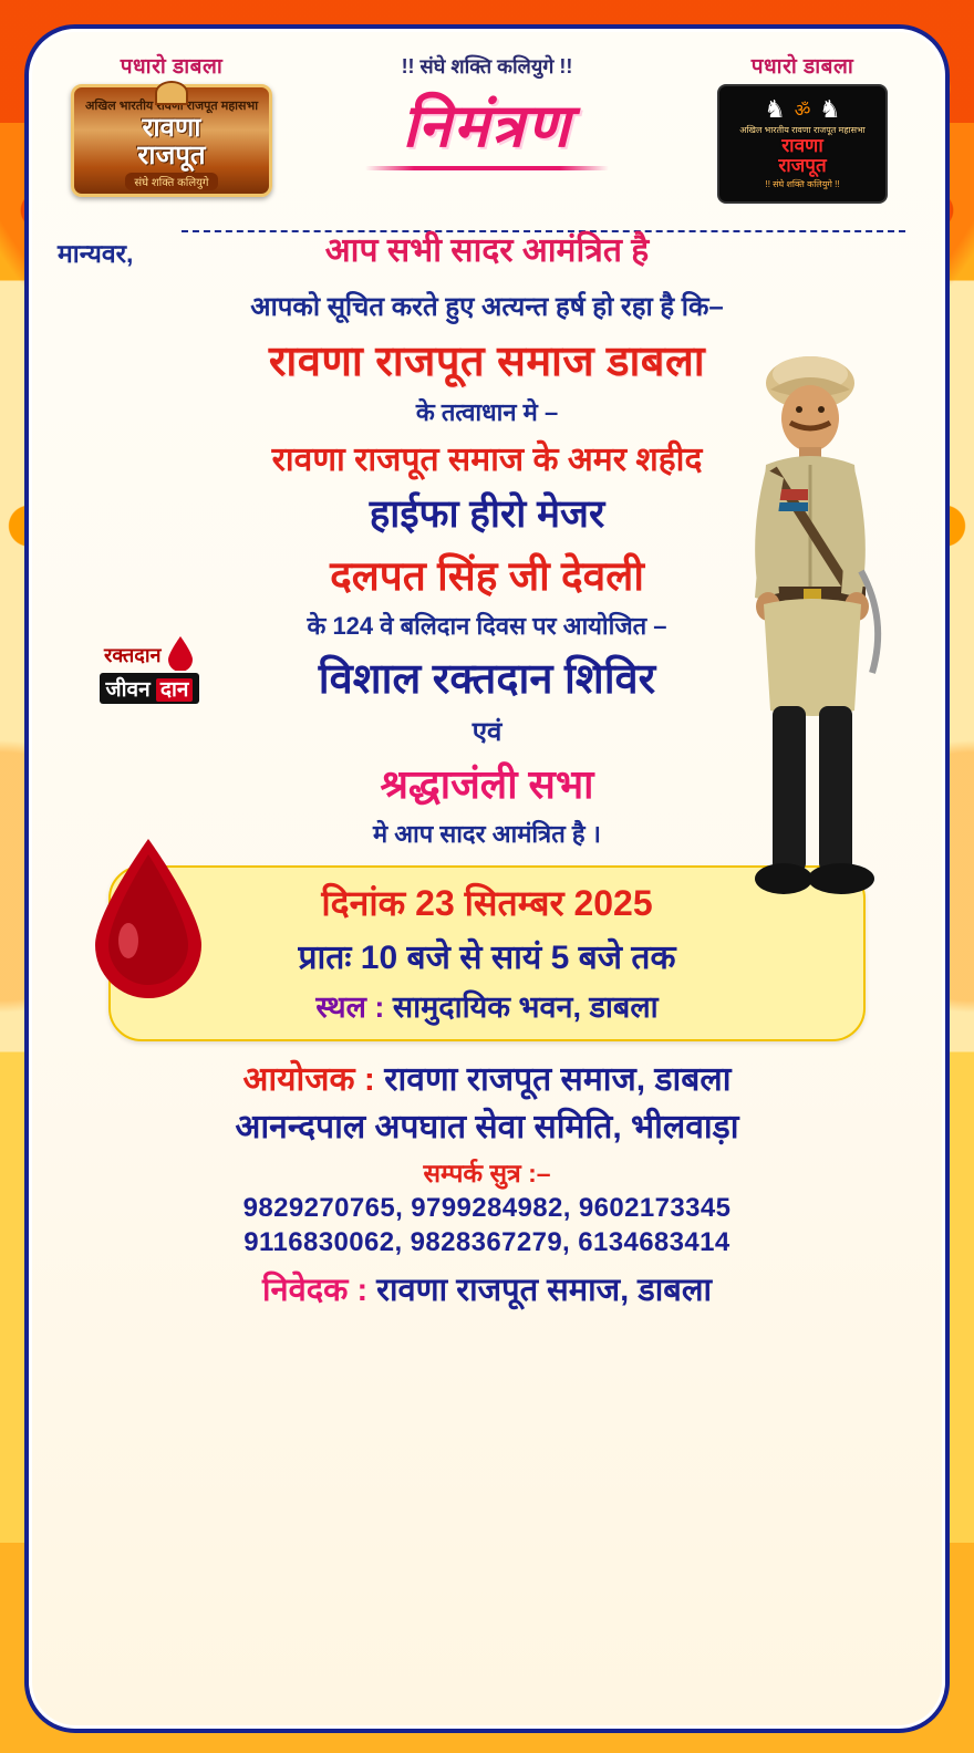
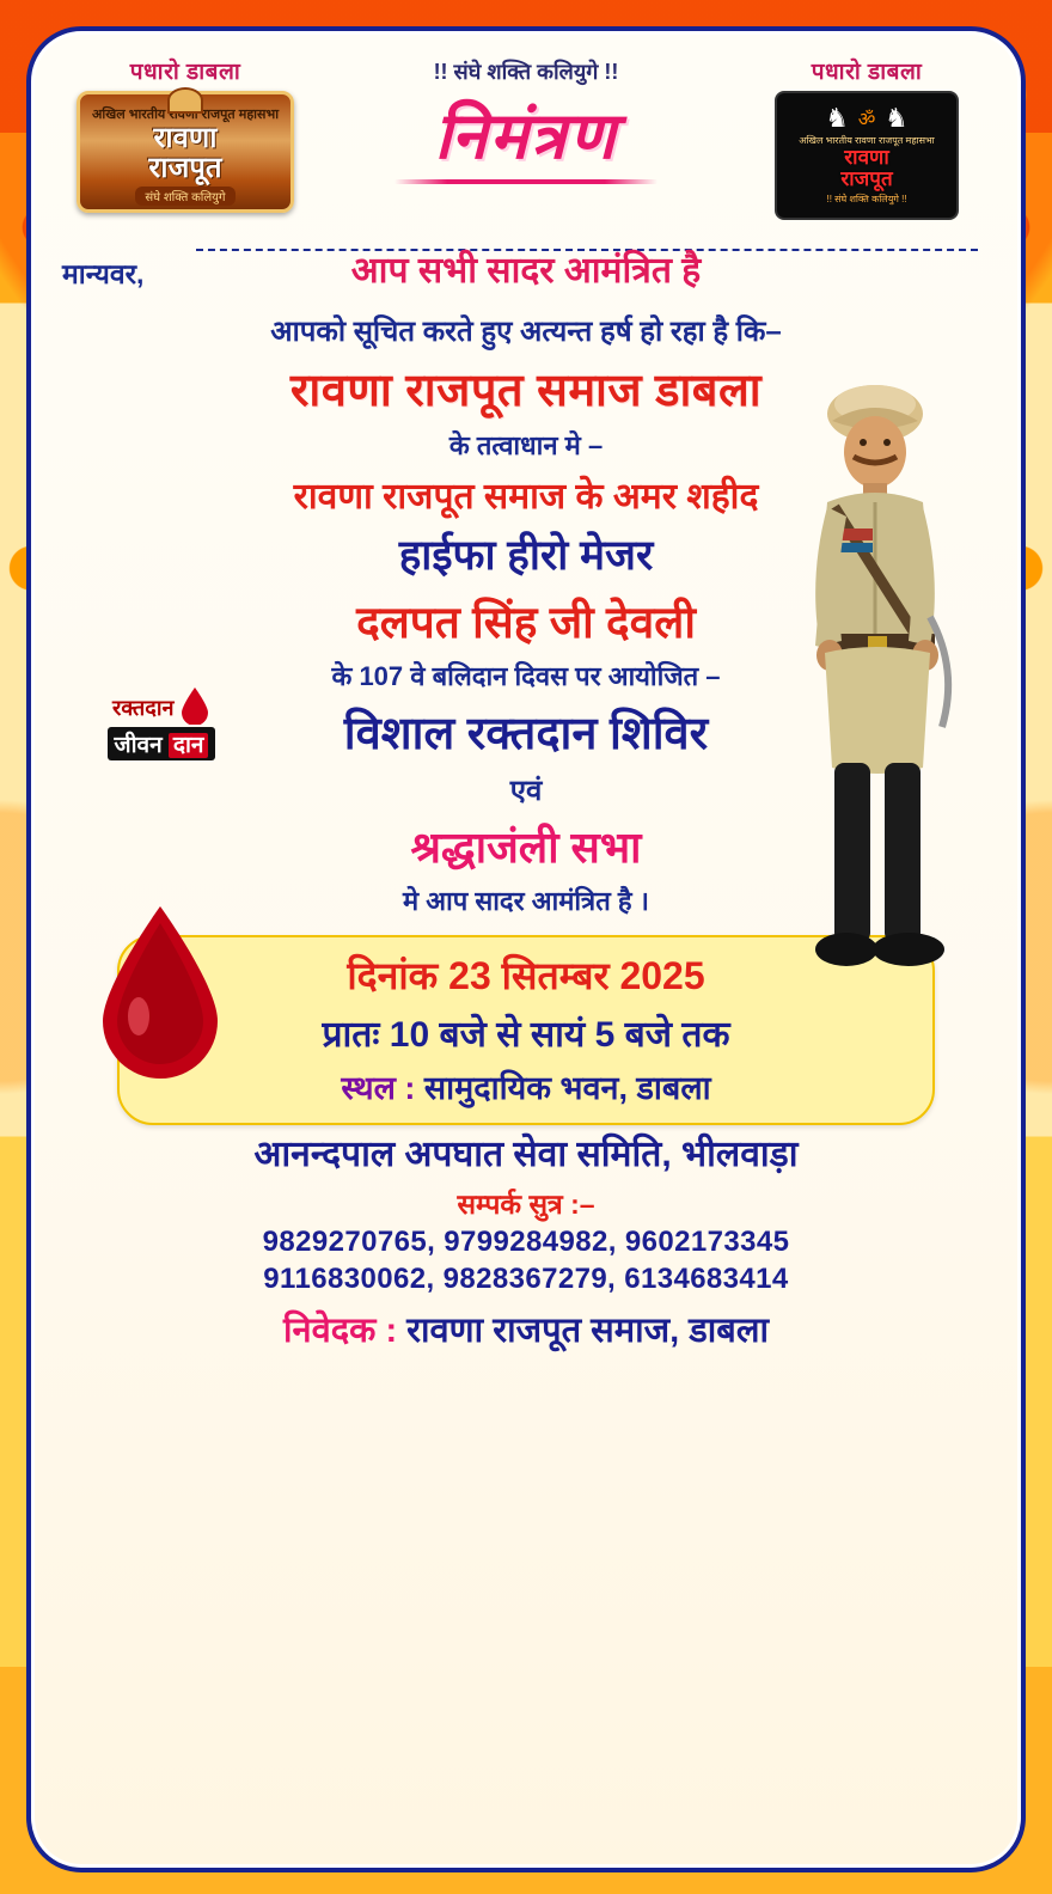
  पधारो डाबला
  अखिल भारतीय रावणा राजपूत महासभा
  रावणा
  राजपूत
  संघे शक्ति कलियुगे
  !! संघे शक्ति कलियुगे !!
  निमंत्रण
  पधारो डाबला
  ॐ
  ♞♞
  अखिल भारतीय रावणा राजपूत महासभा
  रावणा
  राजपूत
  !! संघे शक्ति कलियुगे !!
  मान्यवर,
  आप सभी सादर आमंत्रित है
  रक्तदान
  जीवन दान
  आपको सूचित करते हुए अत्यन्त हर्ष हो रहा है कि–
  रावणा राजपूत समाज डाबला
  के तत्वाधान मे –
  रावणा राजपूत समाज के अमर शहीद
  हाईफा हीरो मेजर
  दलपत सिंह जी देवली
- के 124 वे बलिदान दिवस पर आयोजित –
+ के 107 वे बलिदान दिवस पर आयोजित –
  विशाल रक्तदान शिविर
  एवं
  श्रद्धाजंली सभा
  मे आप सादर आमंत्रित है ।
  दिनांक 23 सितम्बर 2025
  प्रातः 10 बजे से सायं 5 बजे तक
  स्थल : सामुदायिक भवन, डाबला
- आयोजक : रावणा राजपूत समाज, डाबला
  आनन्दपाल अपघात सेवा समिति, भीलवाड़ा
  सम्पर्क सुत्र :–
  9829270765, 9799284982, 9602173345
  9116830062, 9828367279, 6134683414
  निवेदक : रावणा राजपूत समाज, डाबला
